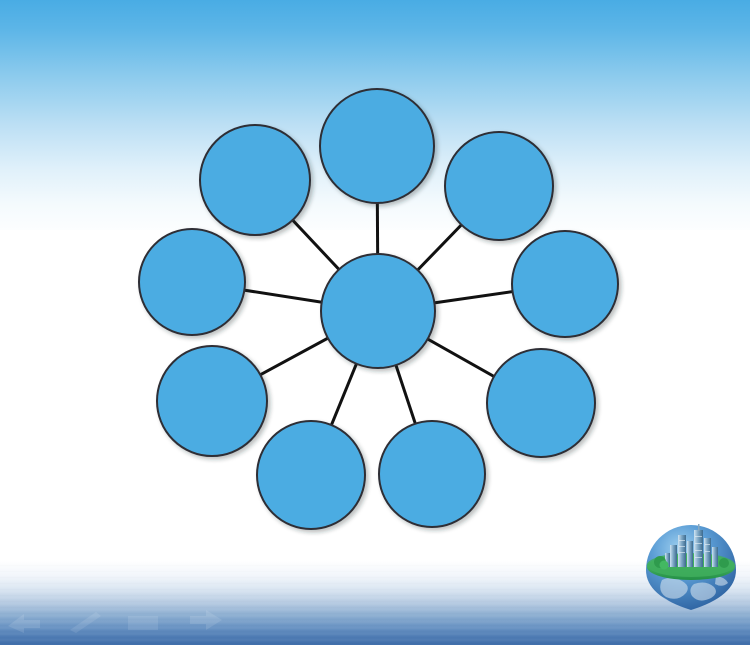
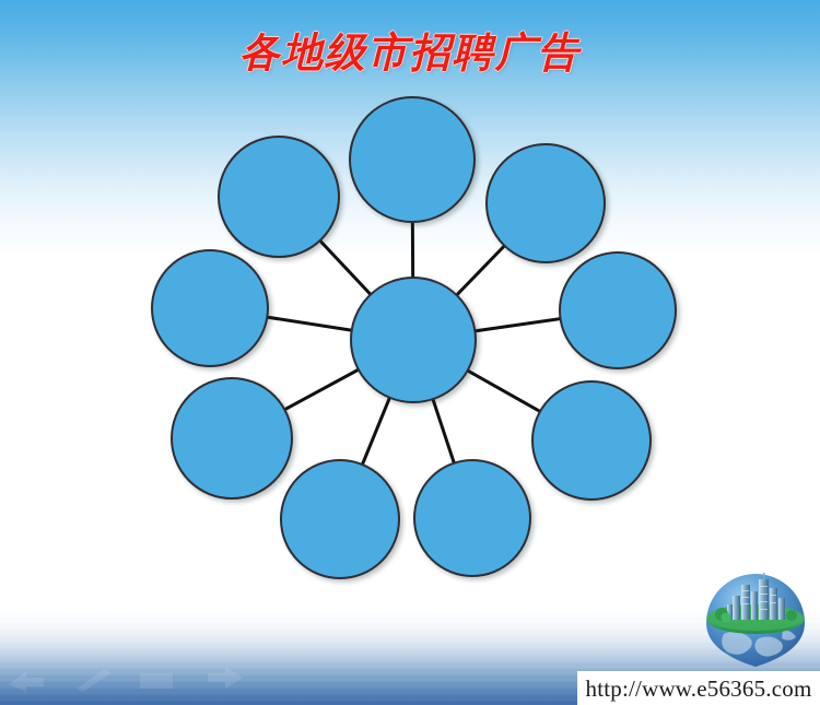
+ 各地级市招聘广告
+ http://www.e56365.com
